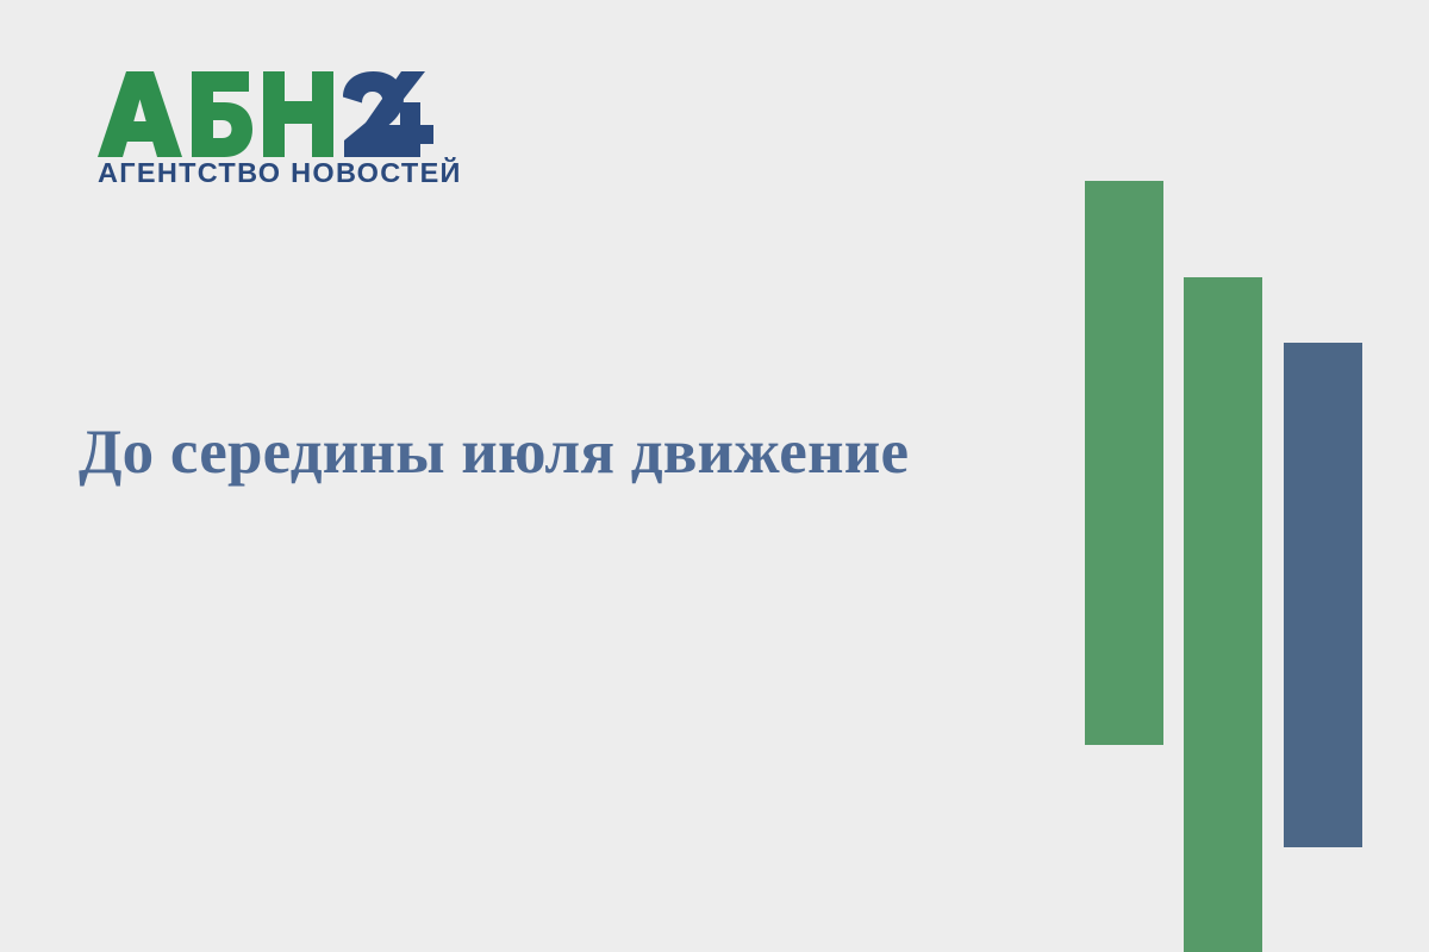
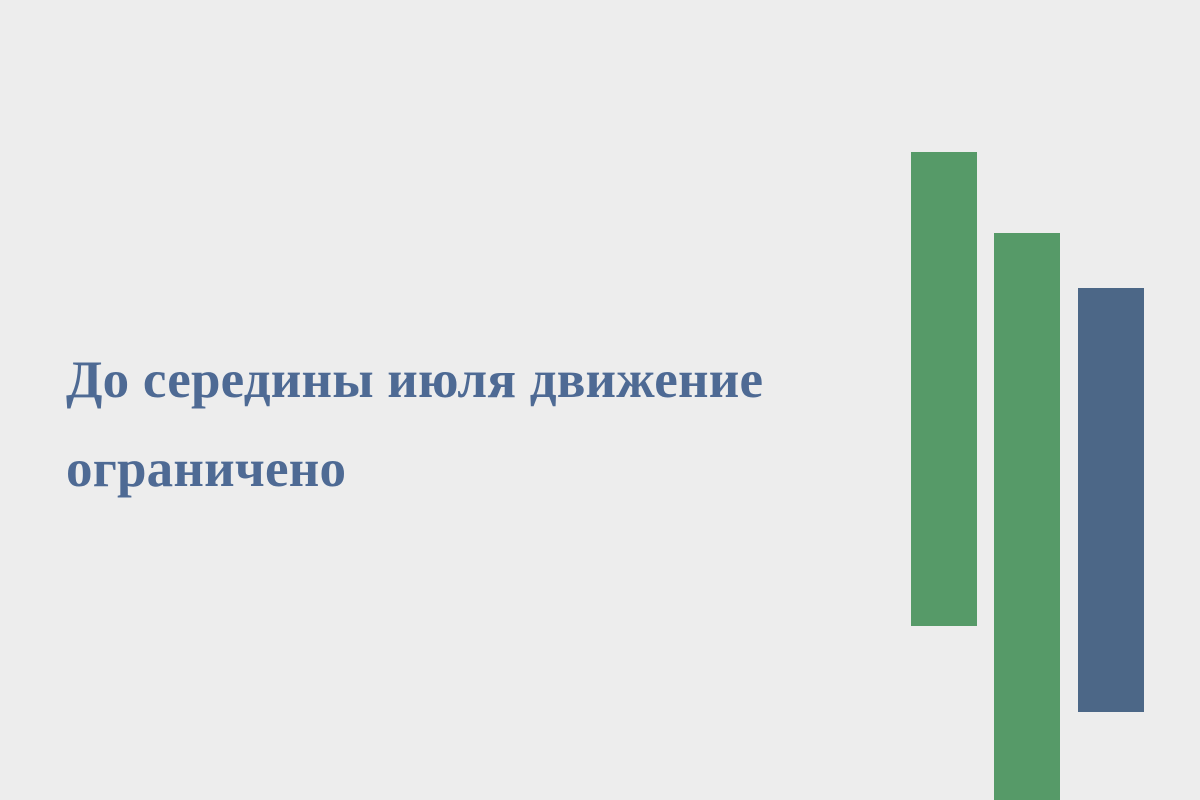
- АГЕНТСТВО НОВОСТЕЙ
  До середины июля движение
+ ограничено
